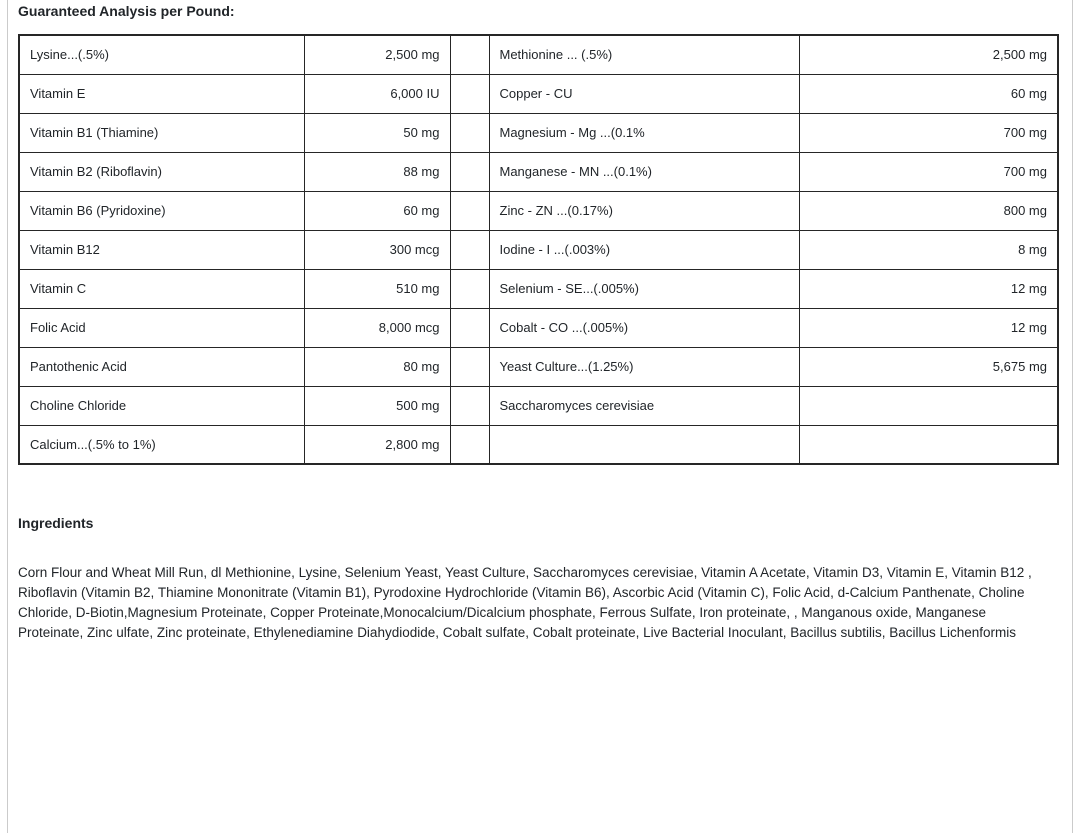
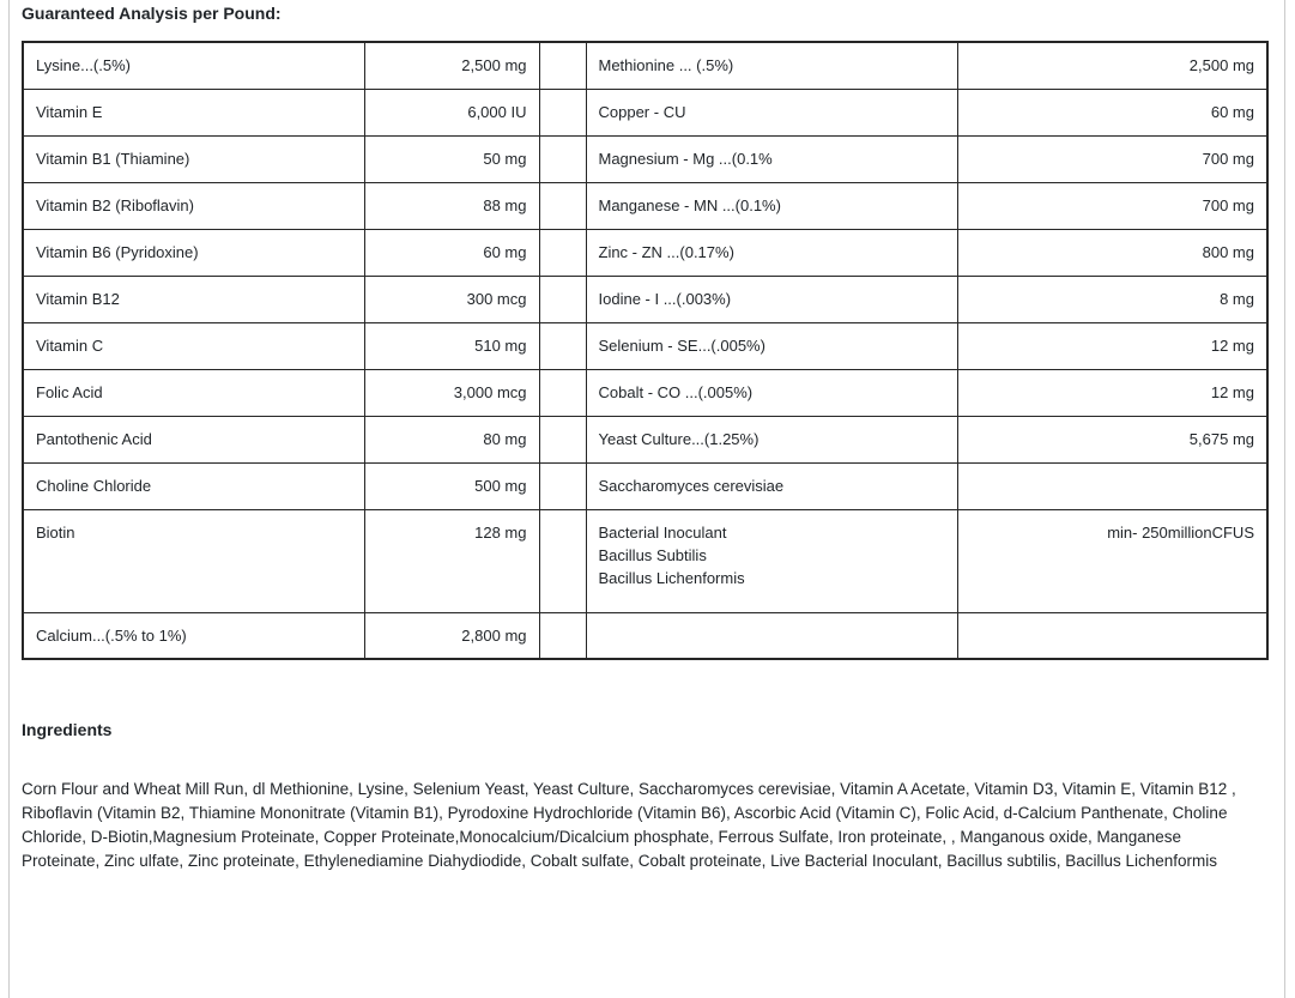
  Guaranteed Analysis per Pound:
  Lysine...(.5%)	2,500 mg		Methionine ... (.5%)	2,500 mg
  Vitamin E	6,000 IU		Copper - CU	60 mg
  Vitamin B1 (Thiamine)	50 mg		Magnesium - Mg ...(0.1%	700 mg
  Vitamin B2 (Riboflavin)	88 mg		Manganese - MN ...(0.1%)	700 mg
  Vitamin B6 (Pyridoxine)	60 mg		Zinc - ZN ...(0.17%)	800 mg
  Vitamin B12	300 mcg		Iodine - I ...(.003%)	8 mg
  Vitamin C	510 mg		Selenium - SE...(.005%)	12 mg
- Folic Acid	8,000 mcg		Cobalt - CO ...(.005%)	12 mg
+ Folic Acid	3,000 mcg		Cobalt - CO ...(.005%)	12 mg
  Pantothenic Acid	80 mg		Yeast Culture...(1.25%)	5,675 mg
  Choline Chloride	500 mg		Saccharomyces cerevisiae
+ Biotin	128 mg		Bacterial Inoculant Bacillus Subtilis Bacillus Lichenformis	min- 250millionCFUS
  Calcium...(.5% to 1%)	2,800 mg
  Ingredients
  Corn Flour and Wheat Mill Run, dl Methionine, Lysine, Selenium Yeast, Yeast Culture, Saccharomyces cerevisiae, Vitamin A Acetate, Vitamin D3, Vitamin E, Vitamin B12 , Riboflavin (Vitamin B2, Thiamine Mononitrate (Vitamin B1), Pyrodoxine Hydrochloride (Vitamin B6), Ascorbic Acid (Vitamin C), Folic Acid, d-Calcium Panthenate, Choline Chloride, D-Biotin,Magnesium Proteinate, Copper Proteinate,Monocalcium/Dicalcium phosphate, Ferrous Sulfate, Iron proteinate, , Manganous oxide, Manganese Proteinate, Zinc ulfate, Zinc proteinate, Ethylenediamine Diahydiodide, Cobalt sulfate, Cobalt proteinate, Live Bacterial Inoculant, Bacillus subtilis, Bacillus Lichenformis
